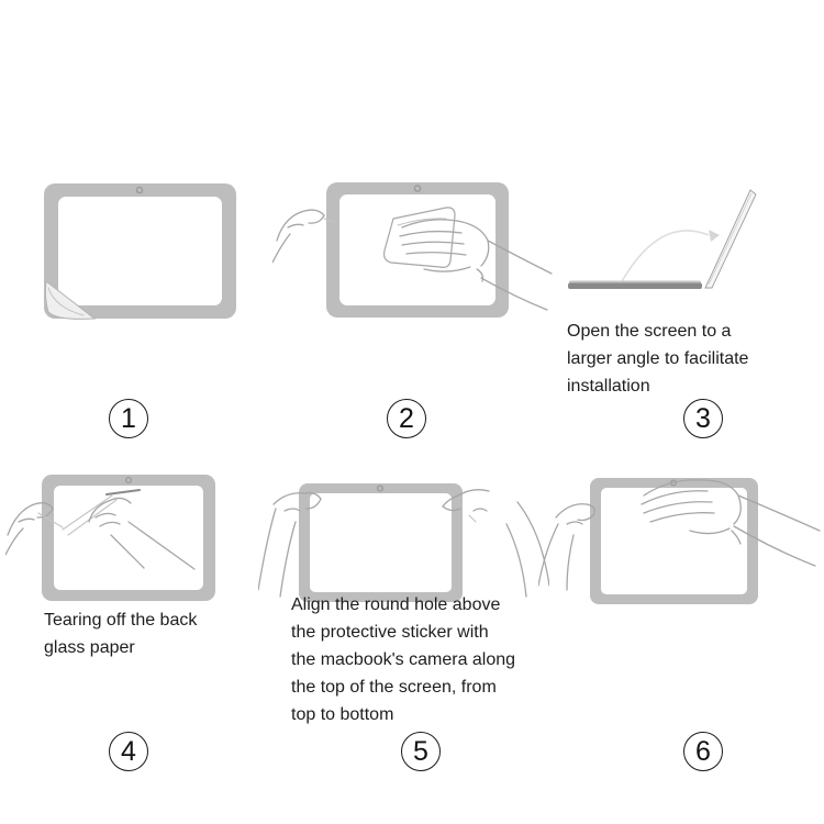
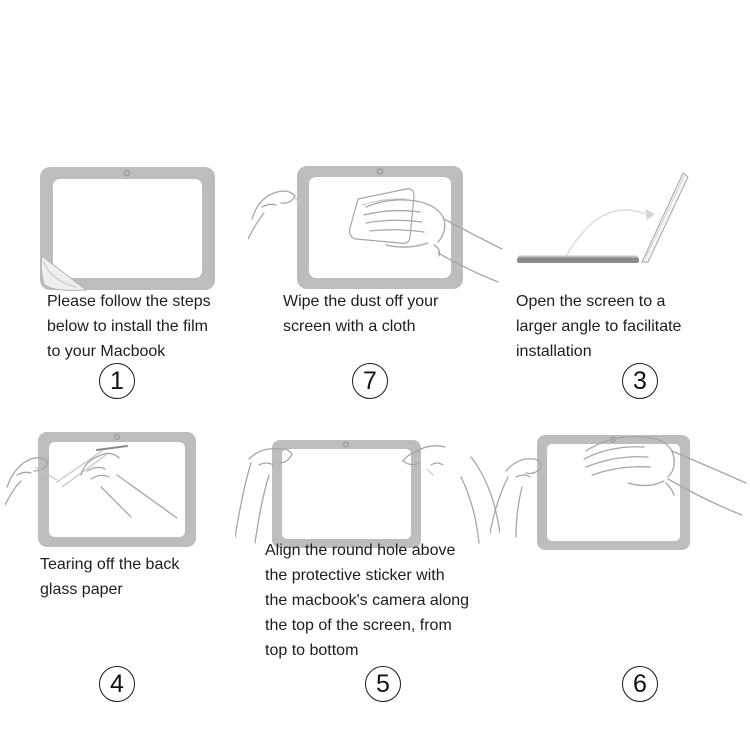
+ Please follow the steps
+ below to install the film
+ to your Macbook
+ Wipe the dust off your
+ screen with a cloth
  Open the screen to a
  larger angle to facilitate
  installation
  Tearing off the back
  glass paper
  Align the round hole above
  the protective sticker with
  the macbook's camera along
  the top of the screen, from
  top to bottom
  1
- 2
+ 7
  3
  4
  5
  6
